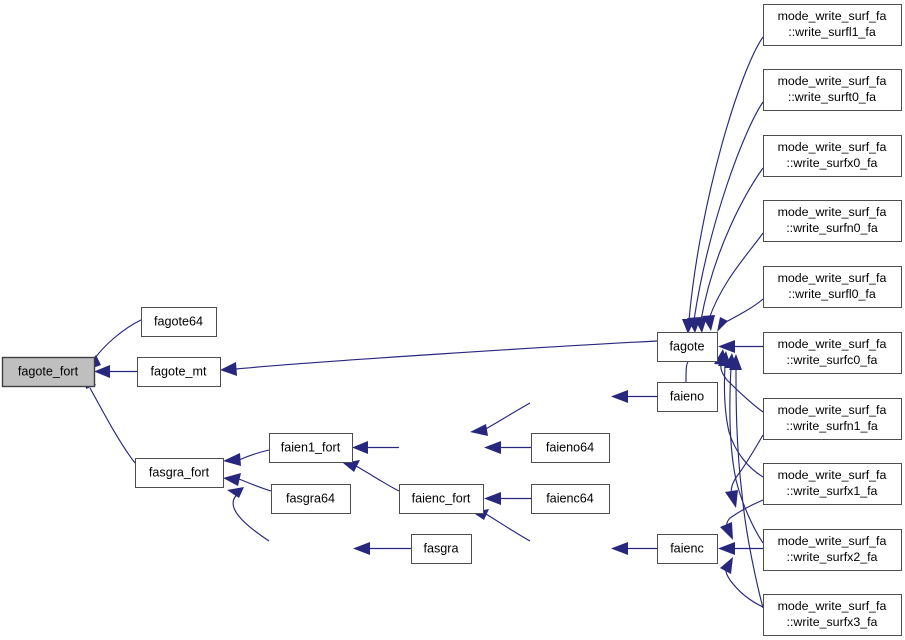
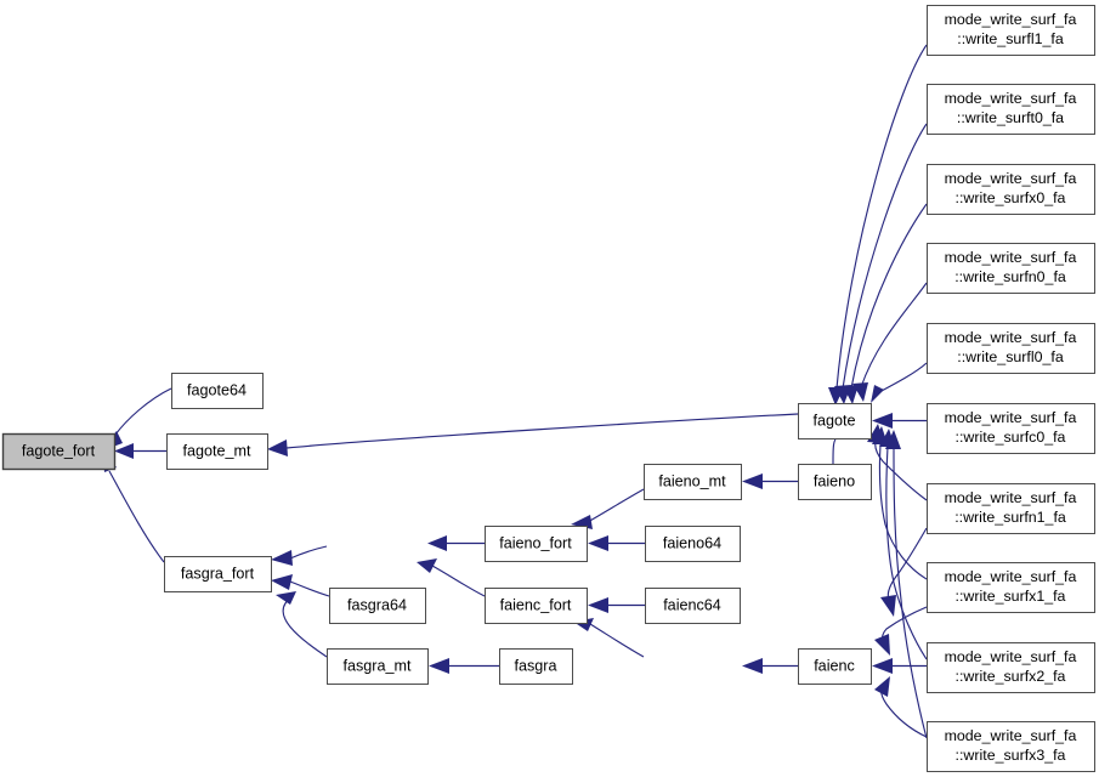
  fagote_fort
  fagote64
  fagote_mt
  fasgra_fort
- faien1_fort
  fasgra64
+ fasgra_mt
+ faieno_fort
  faienc_fort
  fasgra
+ faieno_mt
  faieno64
  faienc64
  fagote
  faieno
  faienc
  mode_write_surf_fa
  ::write_surfl1_fa
  mode_write_surf_fa
  ::write_surft0_fa
  mode_write_surf_fa
  ::write_surfx0_fa
  mode_write_surf_fa
  ::write_surfn0_fa
  mode_write_surf_fa
  ::write_surfl0_fa
  mode_write_surf_fa
  ::write_surfc0_fa
  mode_write_surf_fa
  ::write_surfn1_fa
  mode_write_surf_fa
  ::write_surfx1_fa
  mode_write_surf_fa
  ::write_surfx2_fa
  mode_write_surf_fa
  ::write_surfx3_fa
